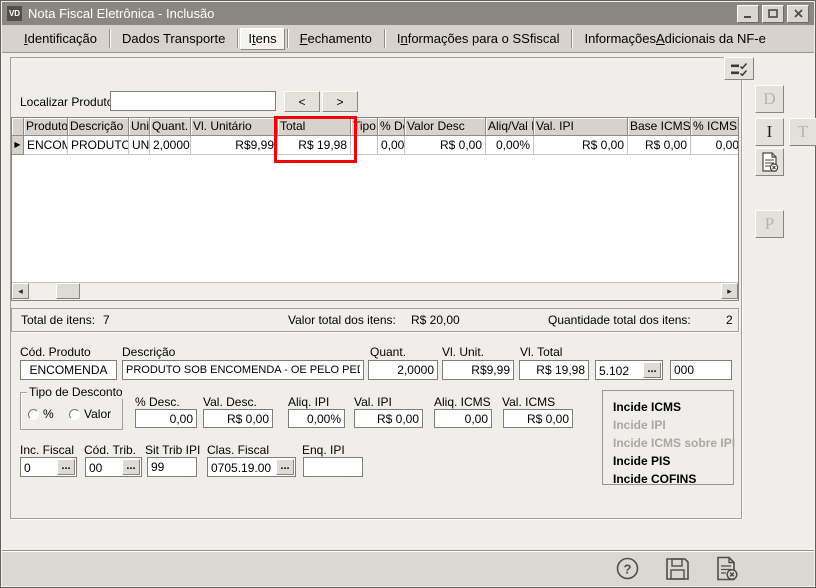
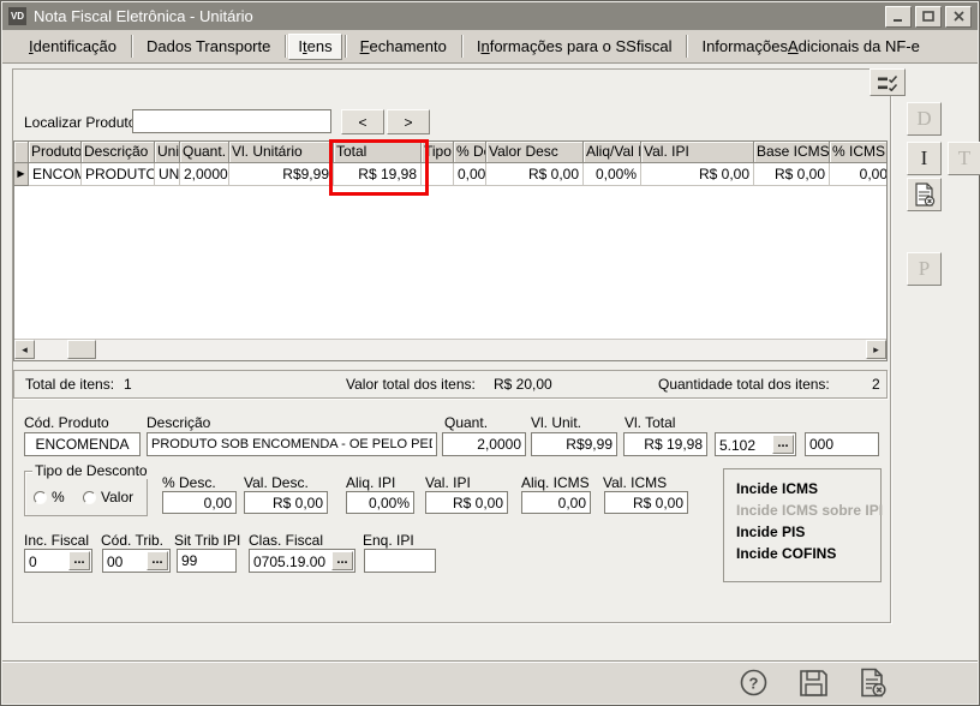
  VD
- Nota Fiscal Eletrônica - Inclusão
+ Nota Fiscal Eletrônica - Unitário
  I
  dentificação
  Dados Transporte
  I
  t
  ens
  F
  echamento
  I
  n
  formações para o SSfiscal
  Informações
  A
  dicionais da NF-e
  Localizar Produt
  <
  >
  Produto
  Descrição
  Uni
  Quant.
  Vl. Unitário
  Total
  Tipo
  Valor Desc
  Aliq/Val I
  Val. IPI
  Base ICMS
  % ICMS
  ▶
  UN
  2,0000
  R$9,99
  R$ 19,98
  0,00
  R$ 0,00
  0,00%
  R$ 0,00
  R$ 0,00
  0,00
  ◂
  ▸
  D
  I
  T
  P
  Total de itens:
- 7
+ 1
  Valor total dos itens:
  R$ 20,00
  Quantidade total dos itens:
  2
  Cód. Produto
  Descrição
  Quant.
  Vl. Unit.
  Vl. Total
  ENCOMENDA
  PRODUTO SOB ENCOMENDA - OE PELO PE
  2,0000
  R$9,99
  R$ 19,98
  5.102
  ...
  000
  Tipo de Desconto
  %
  Valor
  % Desc.
  Val. Desc.
  Aliq. IPI
  Val. IPI
  Aliq. ICMS
  Val. ICMS
  0,00
  R$ 0,00
  0,00%
  R$ 0,00
  0,00
  R$ 0,00
  Incide ICMS
- Incide IPI
  Incide ICMS sobre IPI
  Incide PIS
  Incide COFINS
  Inc. Fiscal
  Cód. Trib.
  Sit Trib IPI
  Clas. Fiscal
  Enq. IPI
  0
  ...
  00
  ...
  99
  0705.19.00
  ...
  ?
